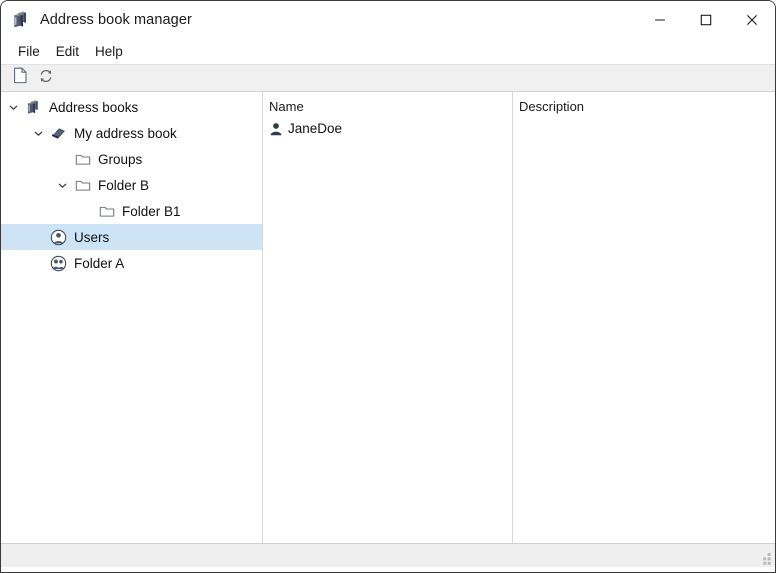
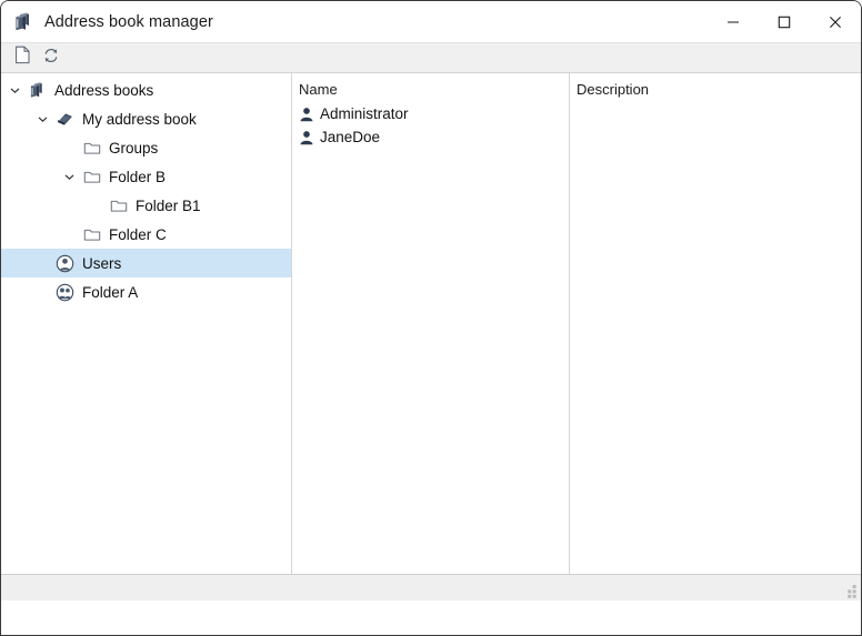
  Address book manager
- File
- Edit
- Help
  Address books
  My address book
  Groups
  Folder B
  Folder B1
+ Folder C
  Users
  Folder A
  Name
+ Administrator
  JaneDoe
  Description
